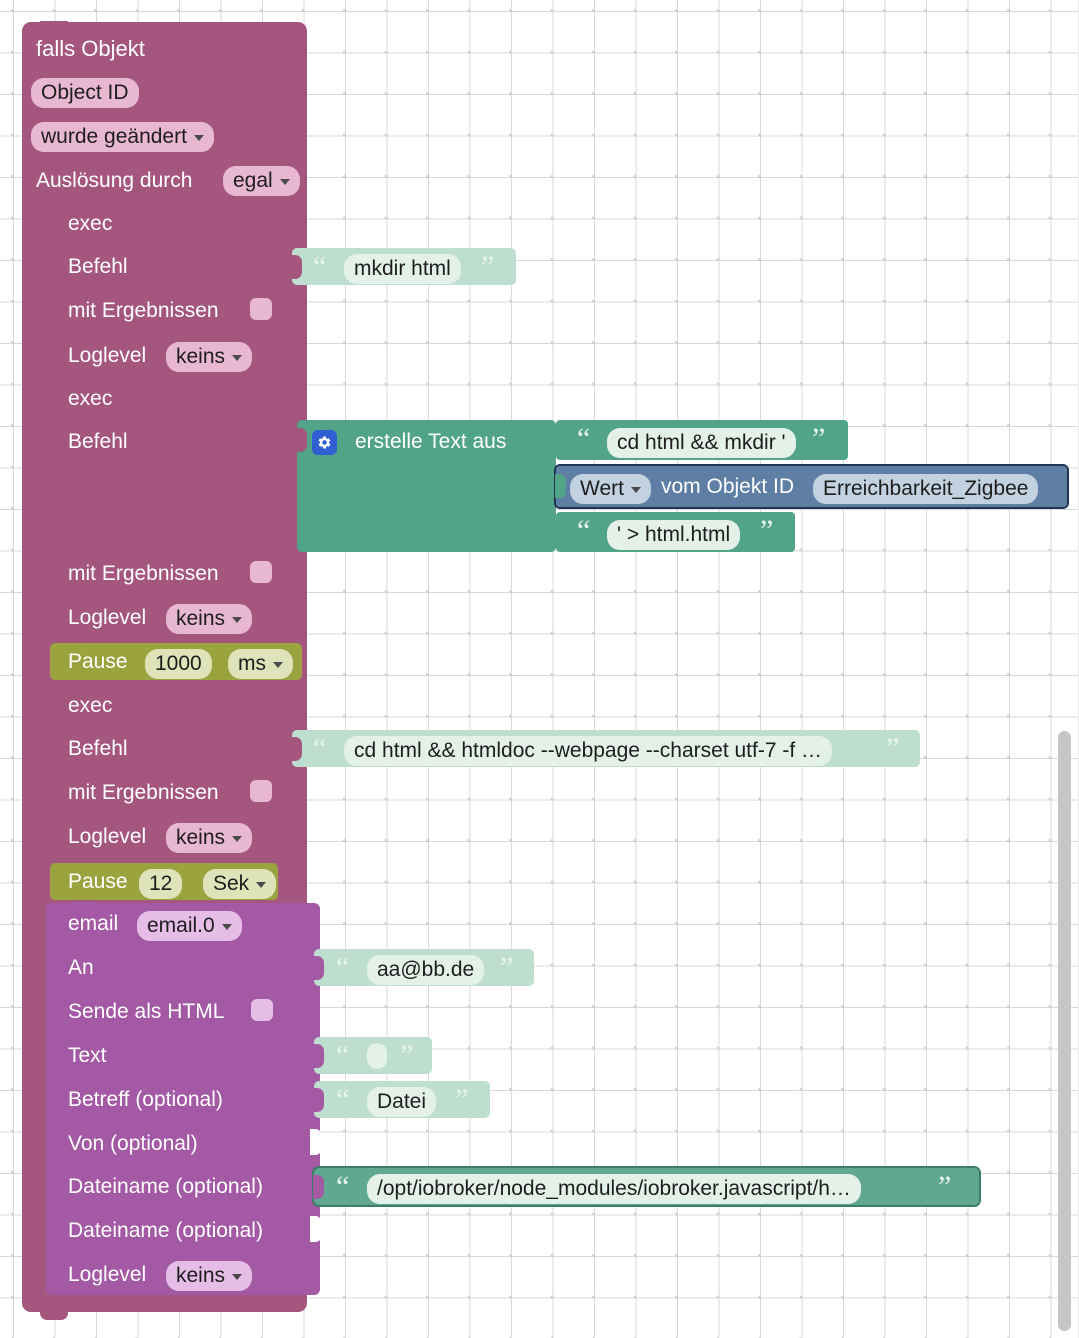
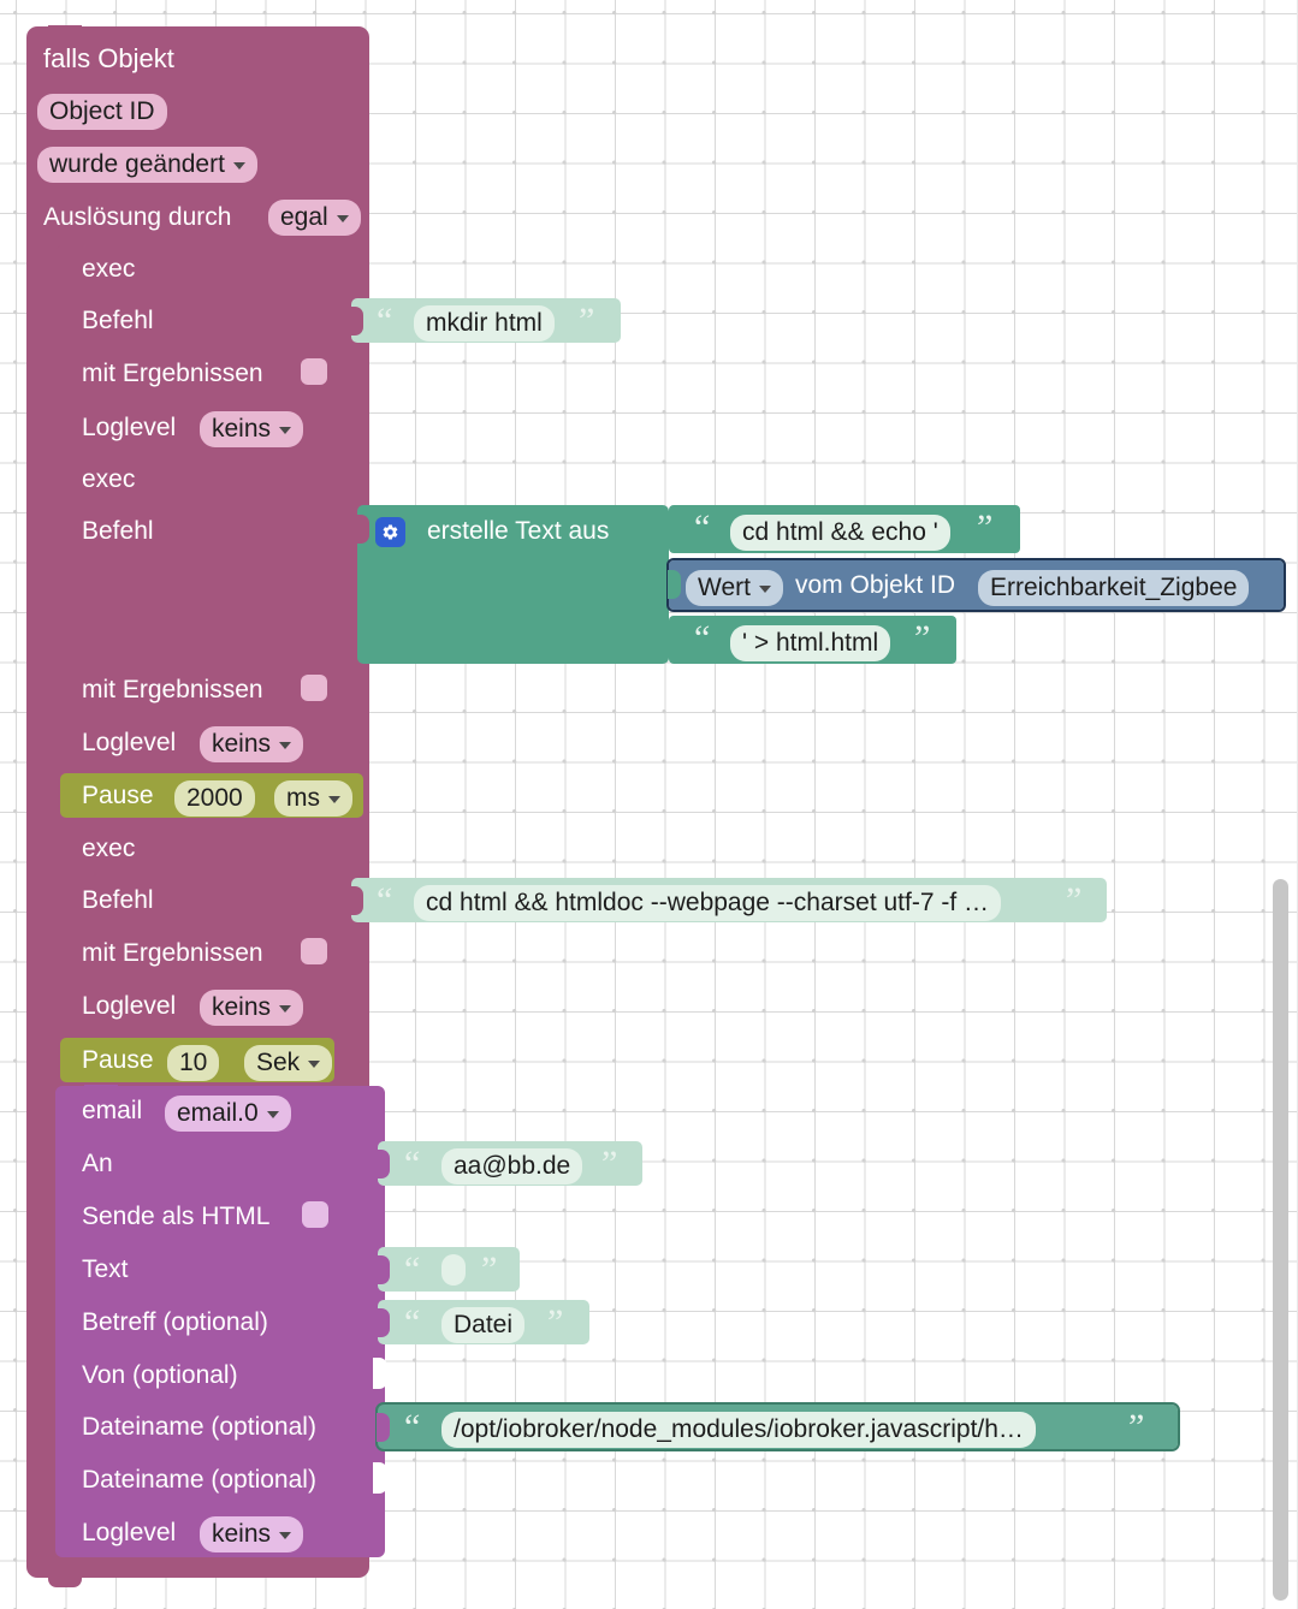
  falls Objekt
  Object ID
  wurde geändert
  Auslösung durch
  egal
  exec
  Befehl
  mit Ergebnissen
  Loglevel
  keins
  “
  mkdir html
  ”
  exec
  Befehl
  mit Ergebnissen
  Loglevel
  keins
  erstelle Text aus
  “
- cd html && mkdir '
+ cd html && echo '
  ”
  Wert
  vom Objekt ID
  Erreichbarkeit_Zigbee
  “
  ' > html.html
  ”
  Pause
- 1000
+ 2000
  ms
  exec
  Befehl
  mit Ergebnissen
  Loglevel
  keins
  “
  cd html && htmldoc --webpage --charset utf-7 -f …
  ”
  Pause
- 12
+ 10
  Sek
  email
  email.0
  An
  “
  aa@bb.de
  ”
  Sende als HTML
  Text
  “
  ”
  Betreff (optional)
  “
  Datei
  ”
  Von (optional)
  Dateiname (optional)
  “
  /opt/iobroker/node_modules/iobroker.javascript/h…
  ”
  Dateiname (optional)
  Loglevel
  keins
